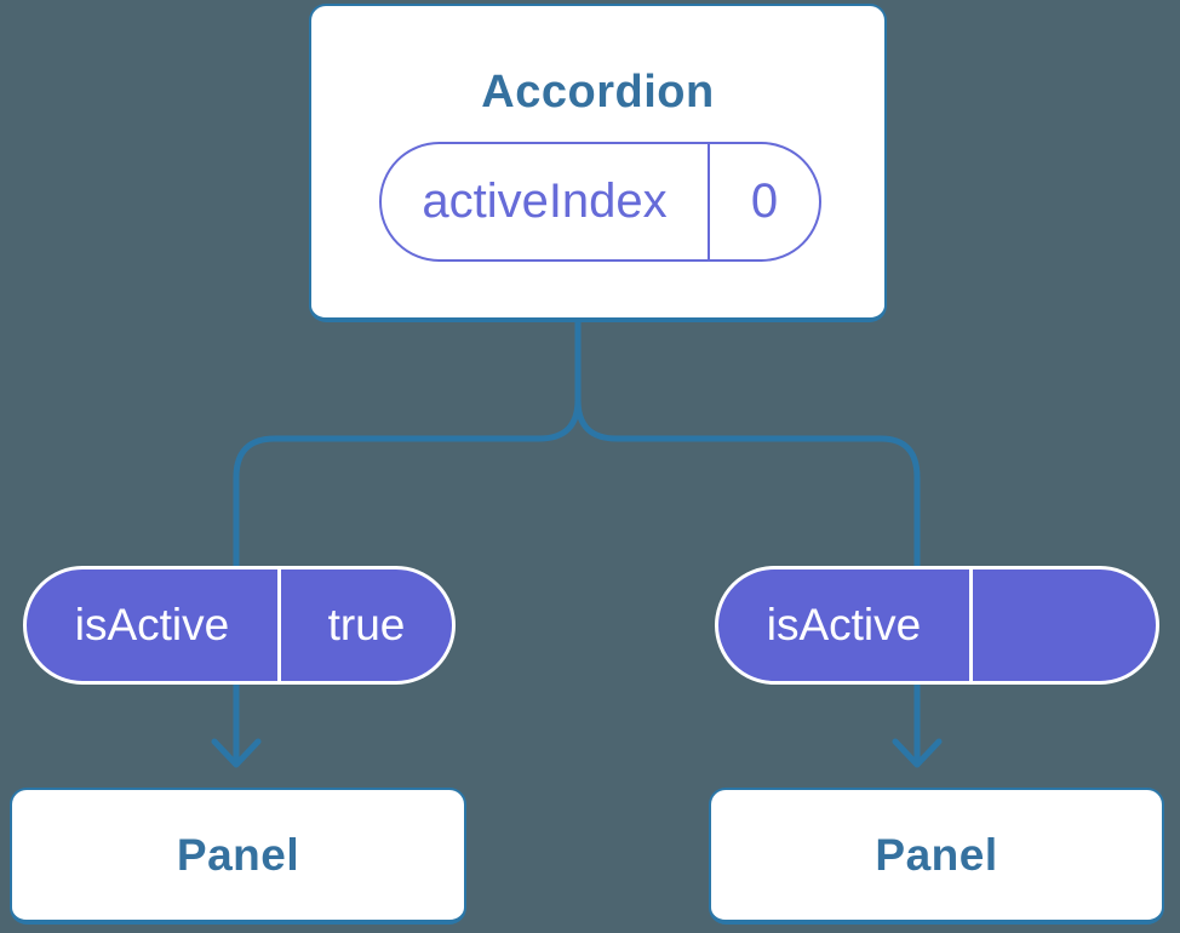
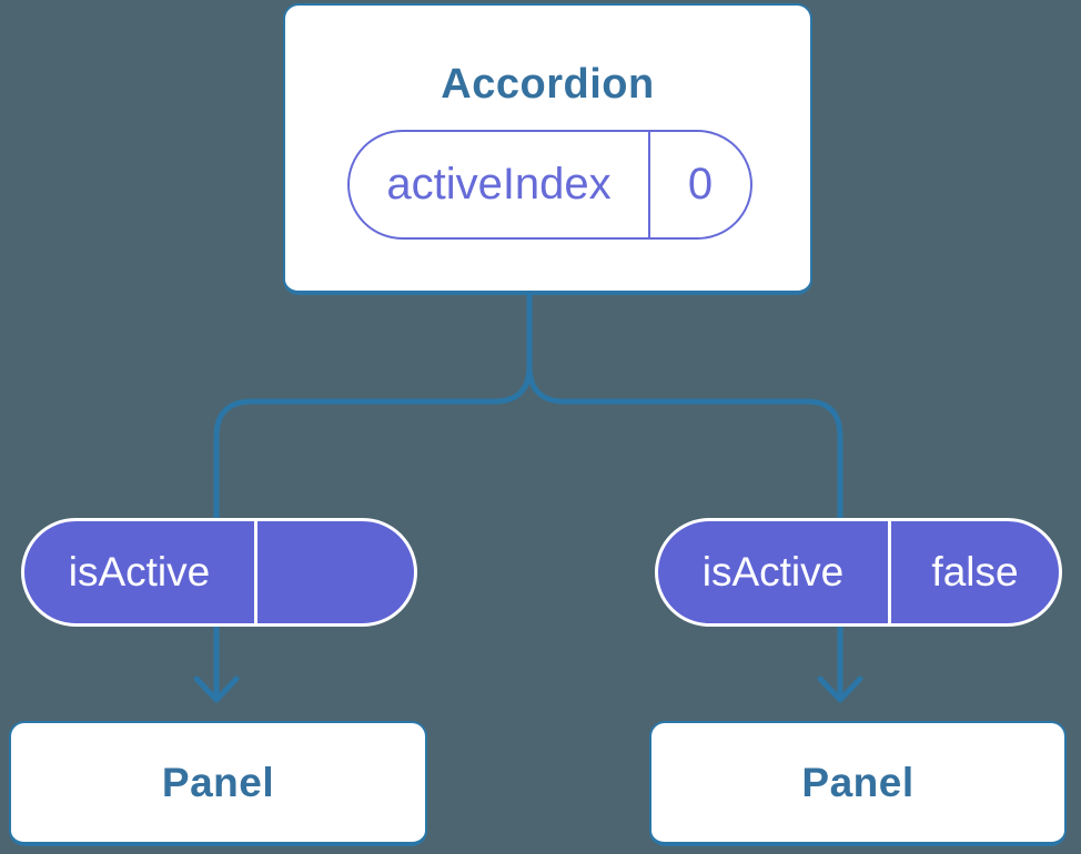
  Accordion
  activeIndex
  0
  isActive
- true
  isActive
+ false
  Panel
  Panel
